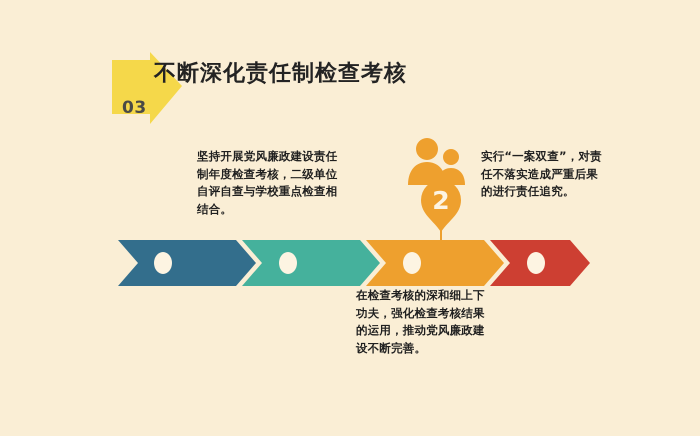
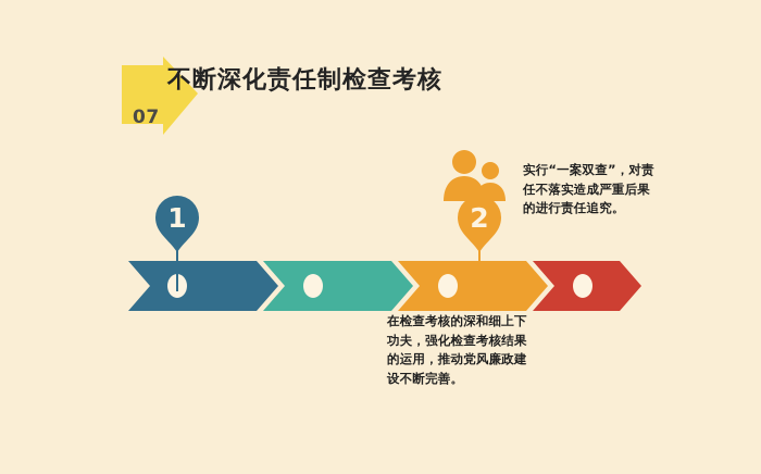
- 03
+ 07
  不断深化责任制检查考核
+ 1
  2
- 坚持开展党风廉政建设责任制年度检查考核，二级单位自评自查与学校重点检查相结合。
  实行“一案双查”，对责任不落实造成严重后果的进行责任追究。
  在检查考核的深和细上下功夫，强化检查考核结果的运用，推动党风廉政建设不断完善。
